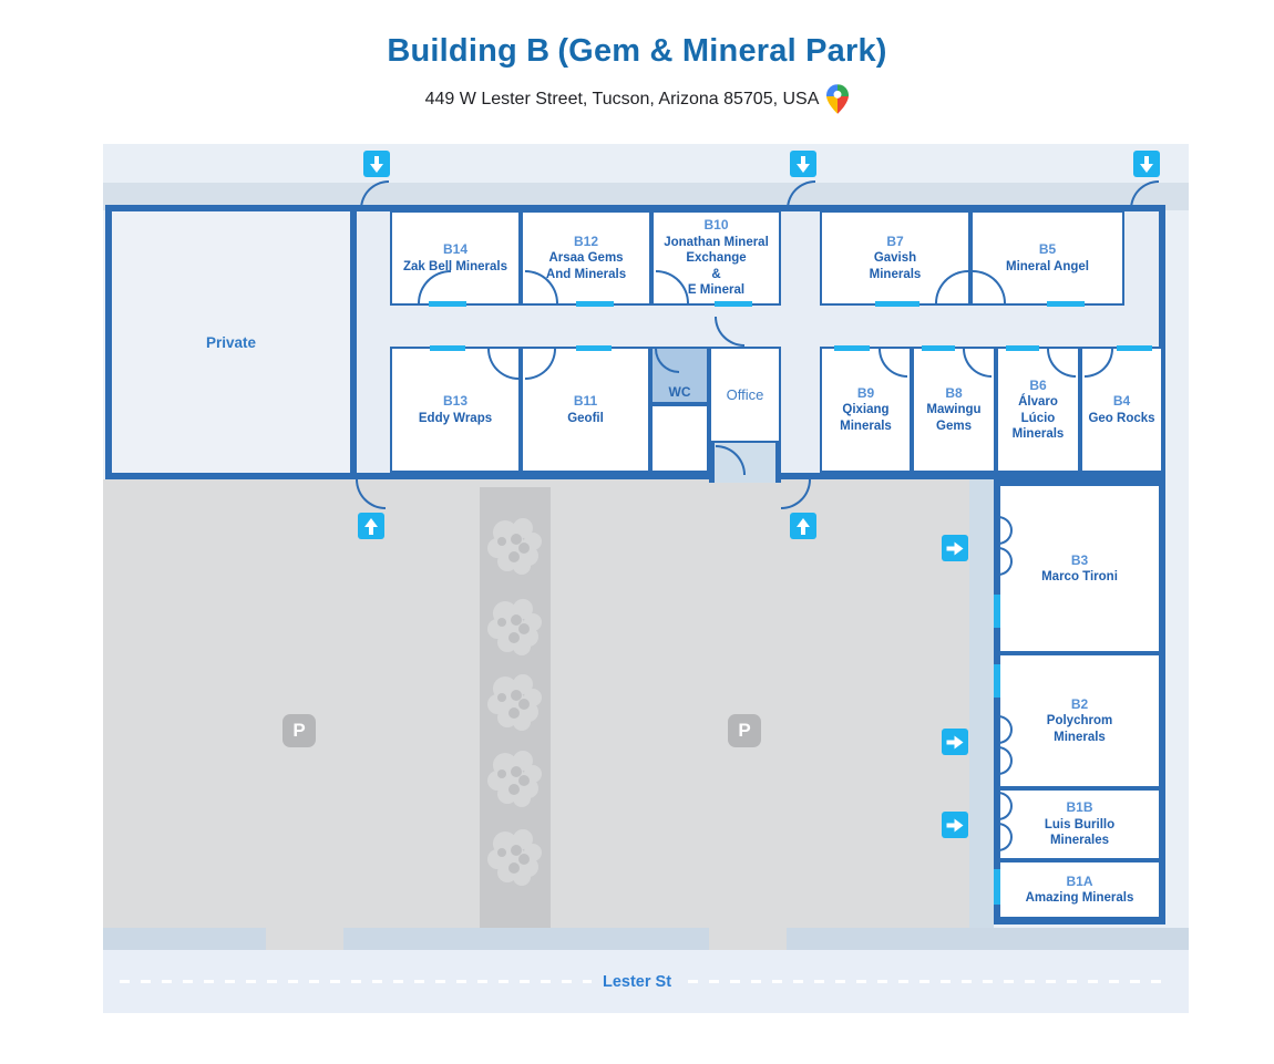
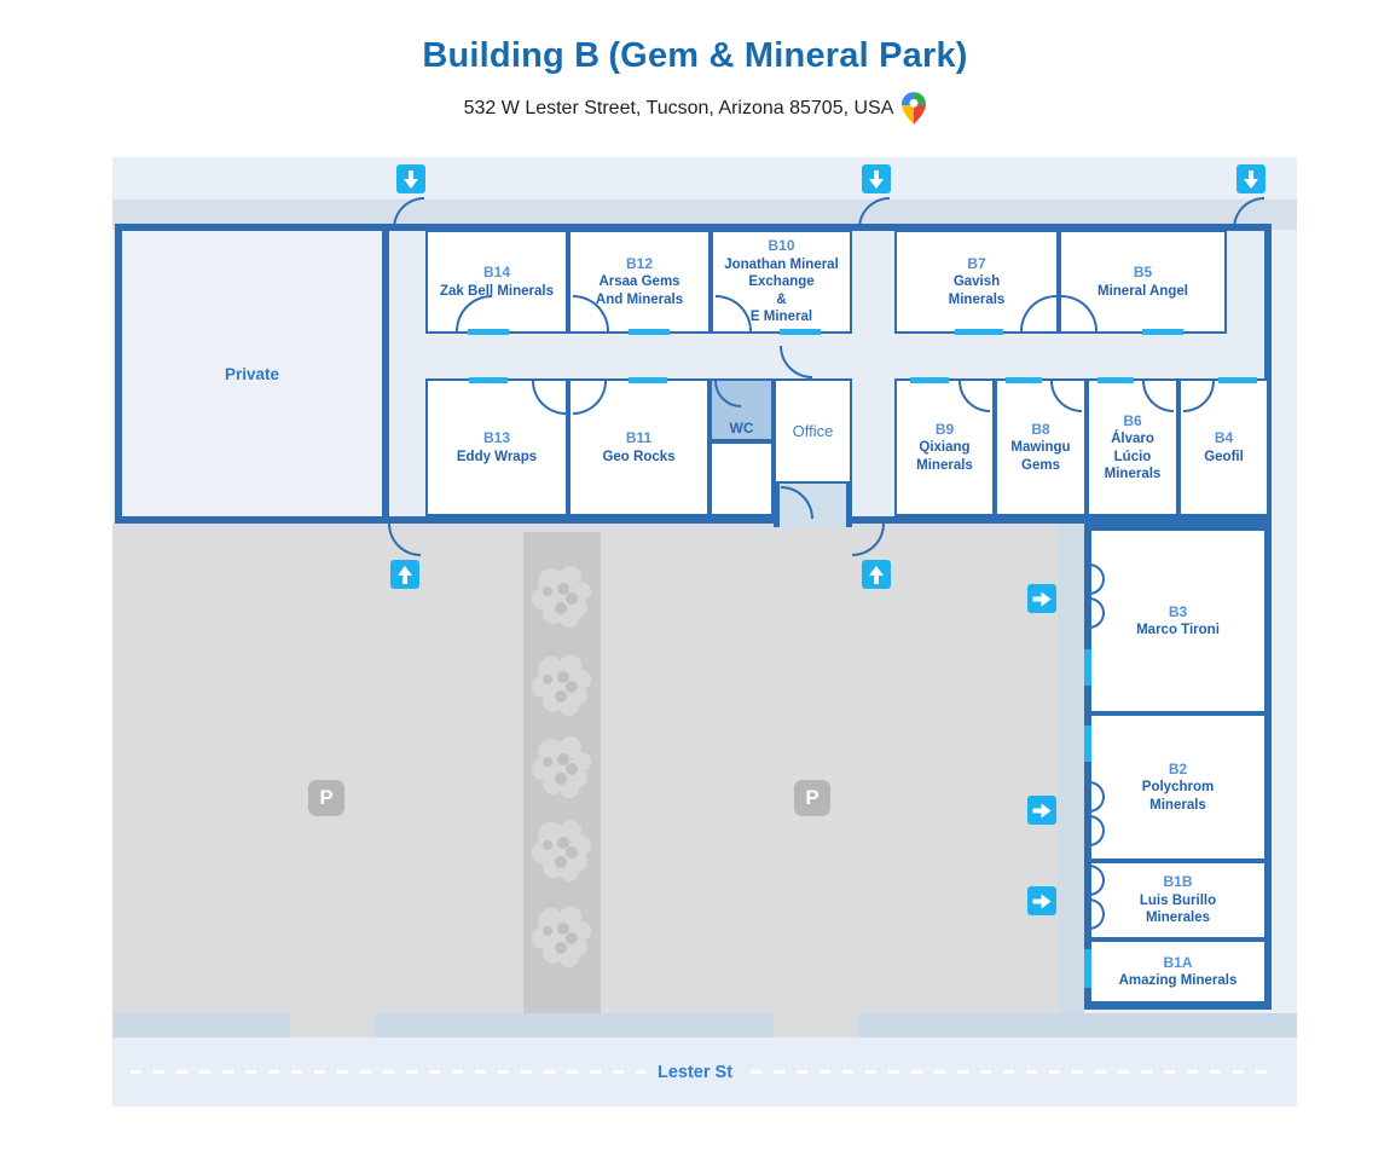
  Building B (Gem & Mineral Park)
- 449 W Lester Street, Tucson, Arizona 85705, USA
+ 532 W Lester Street, Tucson, Arizona 85705, USA
  Lester St
  Private
  B14
  Zak Bell Minerals
  B12
  Arsaa Gems
  And Minerals
  B10
  Jonathan Mineral
  Exchange
  &
  E Mineral
  B7
  Gavish
  Minerals
  B5
  Mineral Angel
  B13
  Eddy Wraps
  B11
- Geofil
+ Geo Rocks
  WC
  Office
  B9
  Qixiang
  Minerals
  B8
  Mawingu
  Gems
  B6
  Álvaro
  Lúcio
  Minerals
  B4
- Geo Rocks
+ Geofil
  B3
  Marco Tironi
  B2
  Polychrom
  Minerals
  B1B
  Luis Burillo
  Minerales
  B1A
  Amazing Minerals
  P
  P
